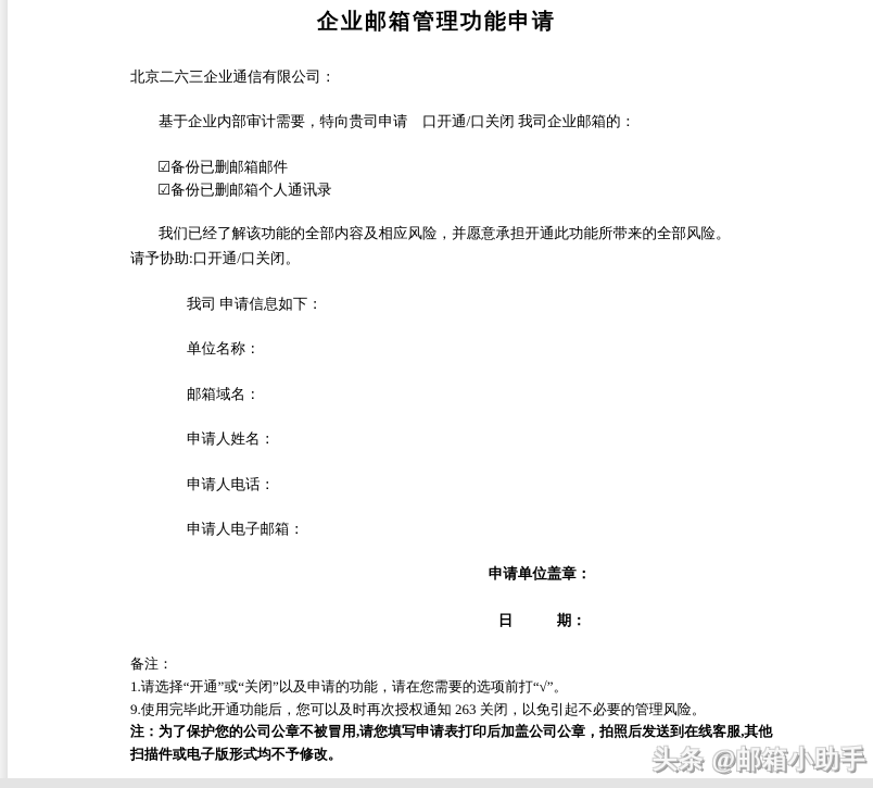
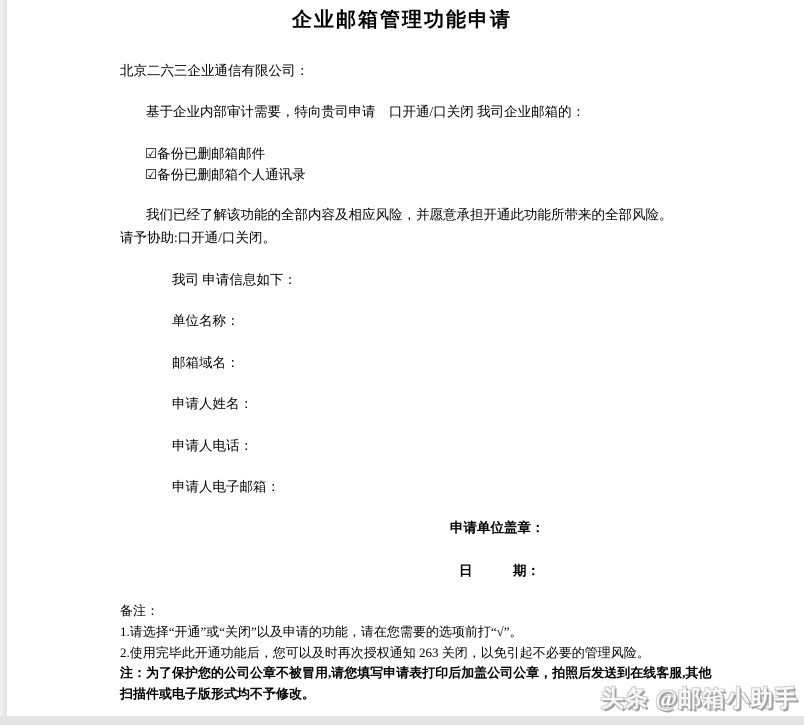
  企业邮箱管理功能申请
  北京二六三企业通信有限公司：
  基于企业内部审计需要，特向贵司申请 口开通/口关闭 我司企业邮箱的：
  ☑备份已删邮箱邮件
  ☑备份已删邮箱个人通讯录
  我们已经了解该功能的全部内容及相应风险，并愿意承担开通此功能所带来的全部风险。
  请予协助:口开通/口关闭。
  我司 申请信息如下：
  单位名称：
  邮箱域名：
  申请人姓名：
  申请人电话：
  申请人电子邮箱：
  申请单位盖章：
  日 期：
  备注：
  1.请选择“开通”或“关闭”以及申请的功能，请在您需要的选项前打“√”。
- 9.使用完毕此开通功能后，您可以及时再次授权通知 263 关闭，以免引起不必要的管理风险。
+ 2.使用完毕此开通功能后，您可以及时再次授权通知 263 关闭，以免引起不必要的管理风险。
  注：为了保护您的公司公章不被冒用,请您填写申请表打印后加盖公司公章，拍照后发送到在线客服,其他
  扫描件或电子版形式均不予修改。
  头条 @邮箱小助手
